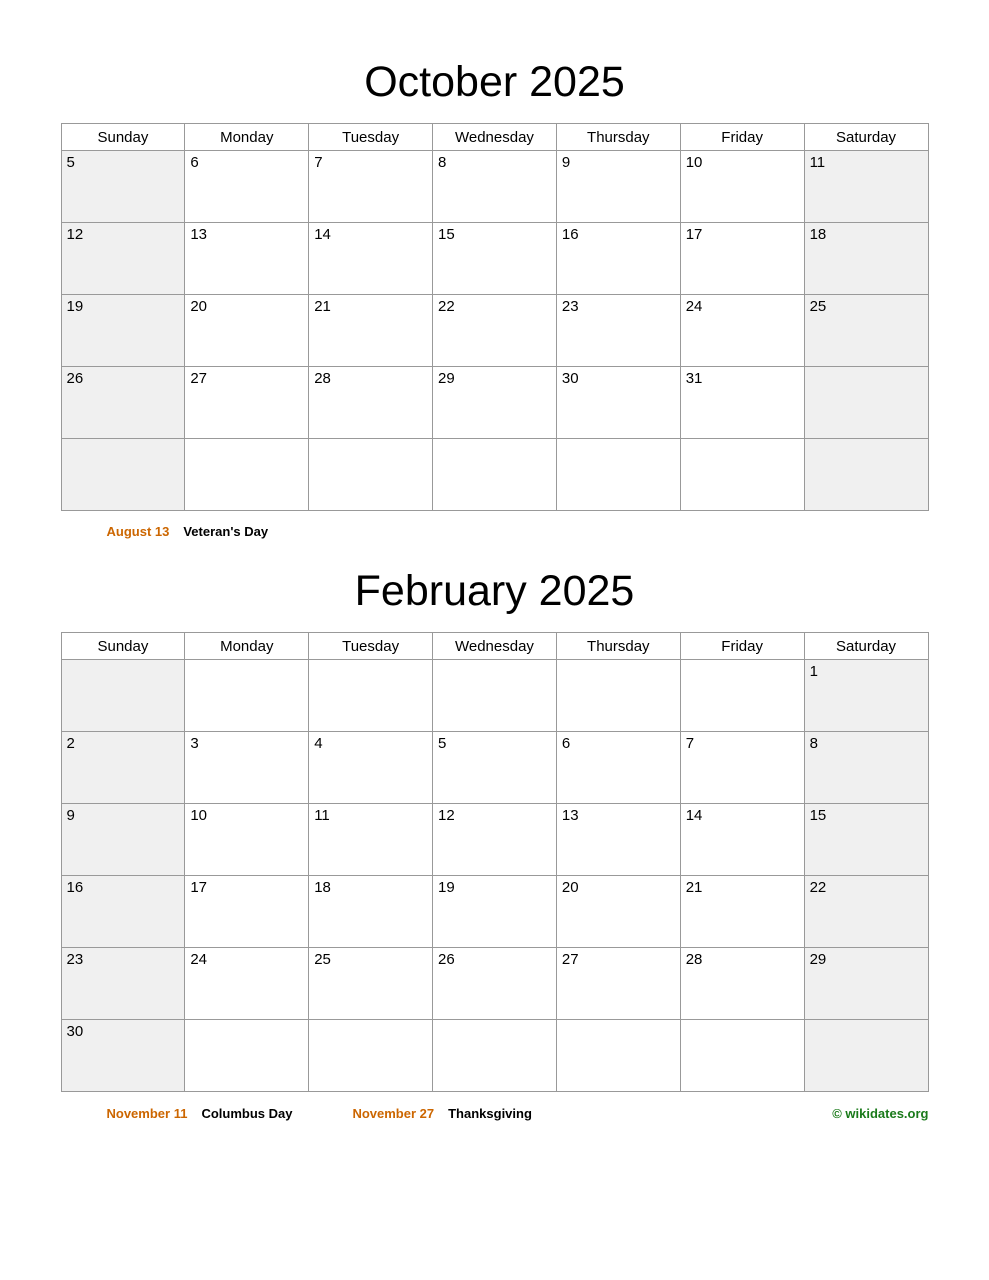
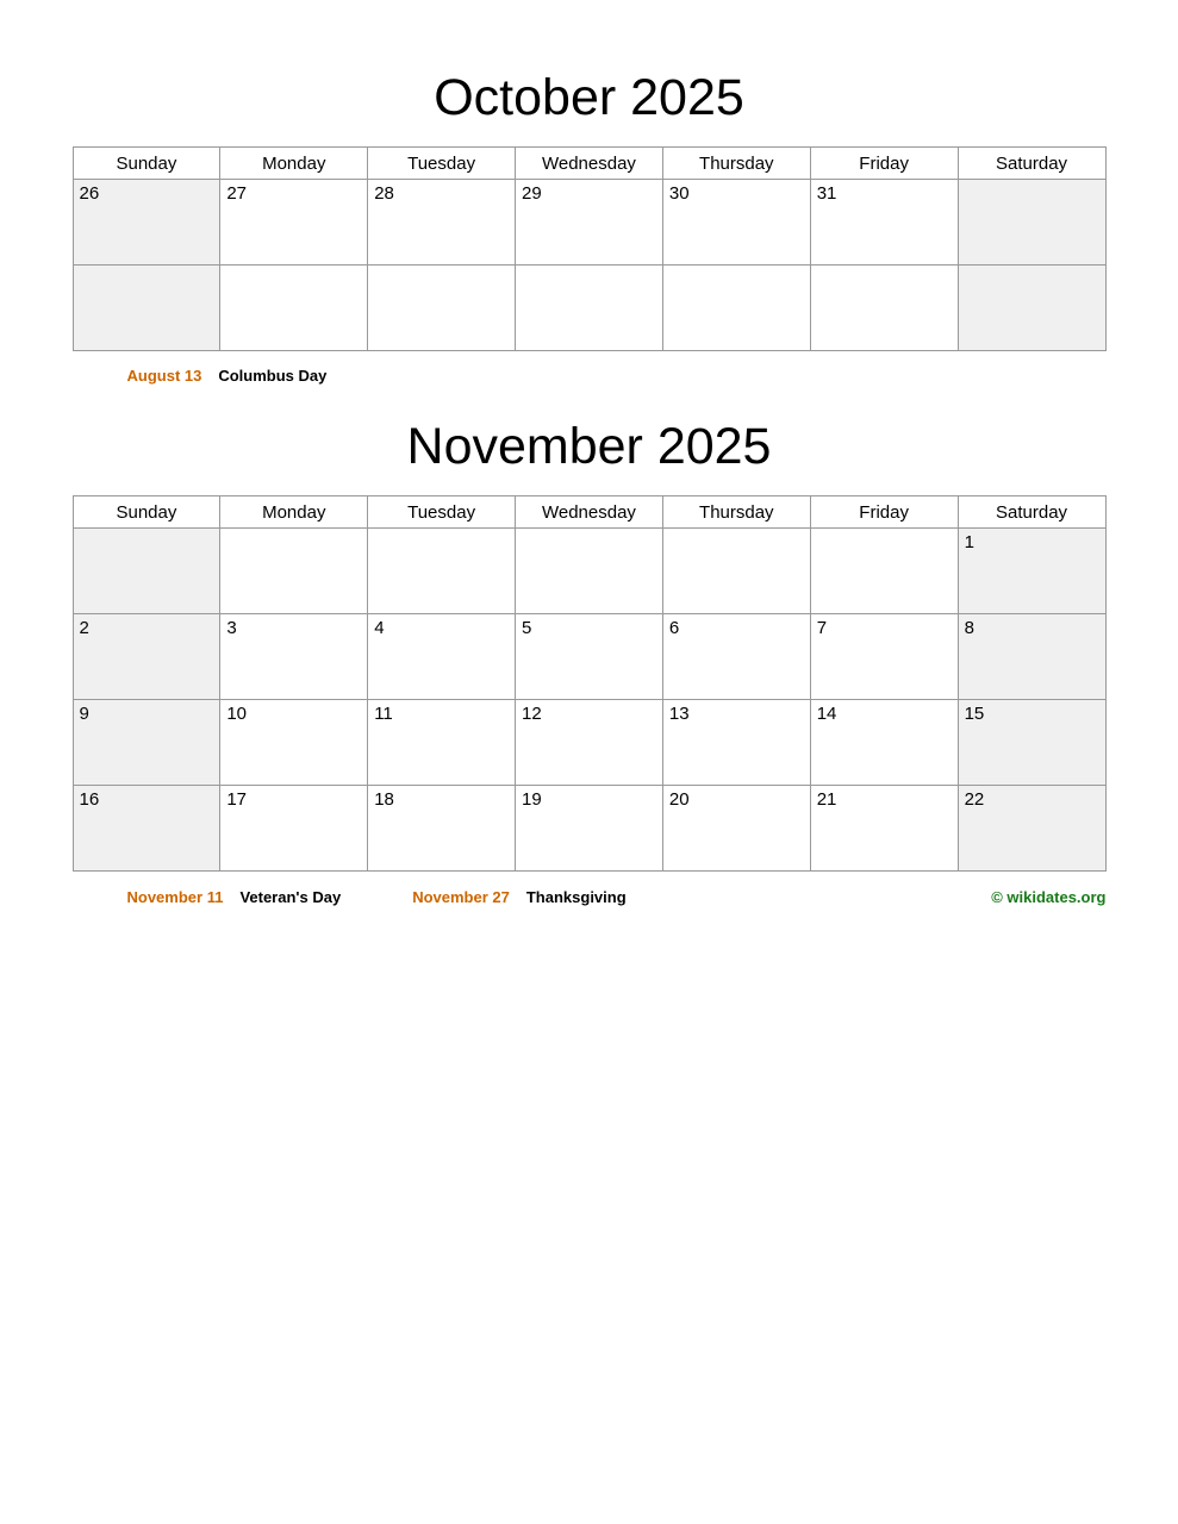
  October 2025
  Sunday	Monday	Tuesday	Wednesday	Thursday	Friday	Saturday
- 5	6	7	8	9	10	11
- 12	13	14	15	16	17	18
- 19	20	21	22	23	24	25
  26	27	28	29	30	31
  August 13
- Veteran's Day
+ Columbus Day
- February 2025
+ November 2025
  Sunday	Monday	Tuesday	Wednesday	Thursday	Friday	Saturday
  						1
  2	3	4	5	6	7	8
  9	10	11	12	13	14	15
  16	17	18	19	20	21	22
- 23	24	25	26	27	28	29
- 30
  November 11
- Columbus Day
+ Veteran's Day
  November 27
  Thanksgiving
  © wikidates.org
